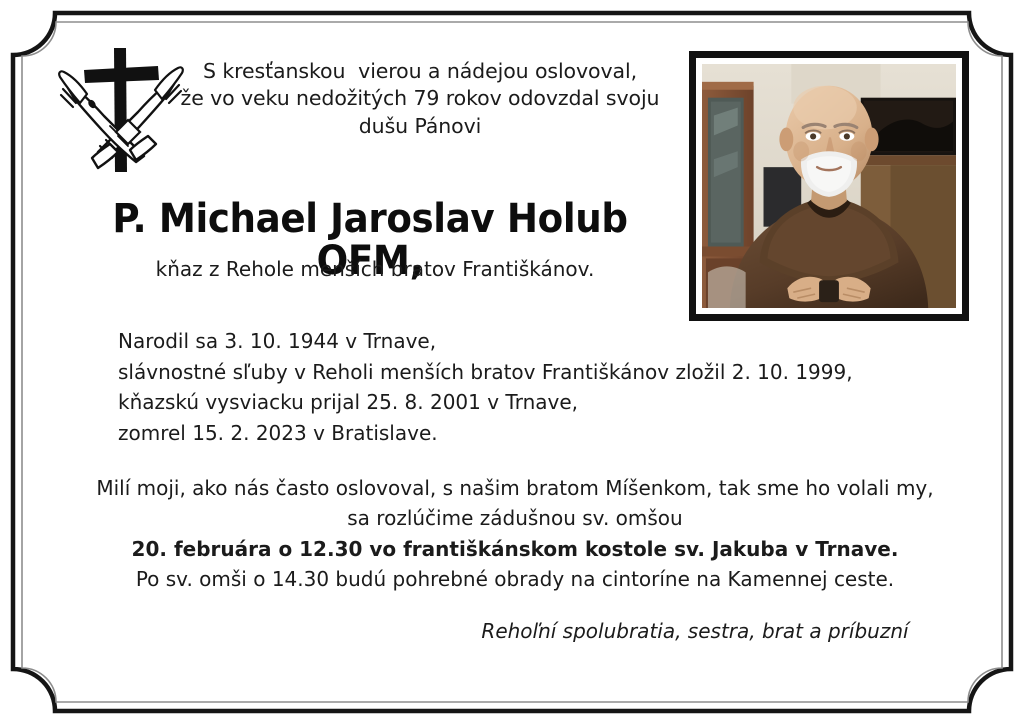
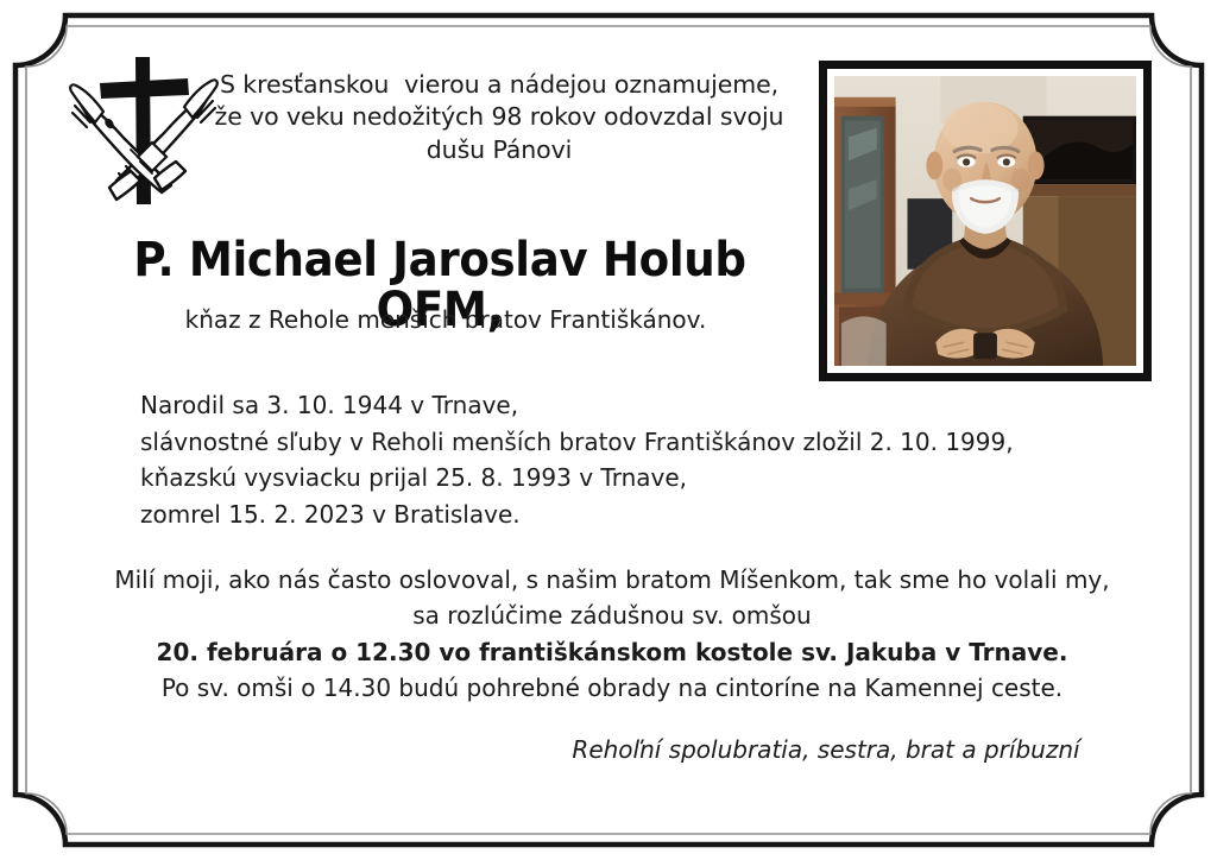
- S kresťanskou vierou a nádejou oslovoval,
+ S kresťanskou vierou a nádejou oznamujeme,
- že vo veku nedožitých 79 rokov odovzdal svoju
+ že vo veku nedožitých 98 rokov odovzdal svoju
  dušu Pánovi
  P. Michael Jaroslav Holub OFM,
  kňaz z Rehole menších bratov Františkánov.
  Narodil sa 3. 10. 1944 v Trnave,
  slávnostné sľuby v Reholi menších bratov Františkánov zložil 2. 10. 1999,
- kňazskú vysviacku prijal 25. 8. 2001 v Trnave,
+ kňazskú vysviacku prijal 25. 8. 1993 v Trnave,
  zomrel 15. 2. 2023 v Bratislave.
  Milí moji, ako nás často oslovoval, s našim bratom Míšenkom, tak sme ho volali my,
  sa rozlúčime zádušnou sv. omšou
  20. februára o 12.30 vo františkánskom kostole sv. Jakuba v Trnave.
  Po sv. omši o 14.30 budú pohrebné obrady na cintoríne na Kamennej ceste.
  Rehoľní spolubratia, sestra, brat a príbuzní
